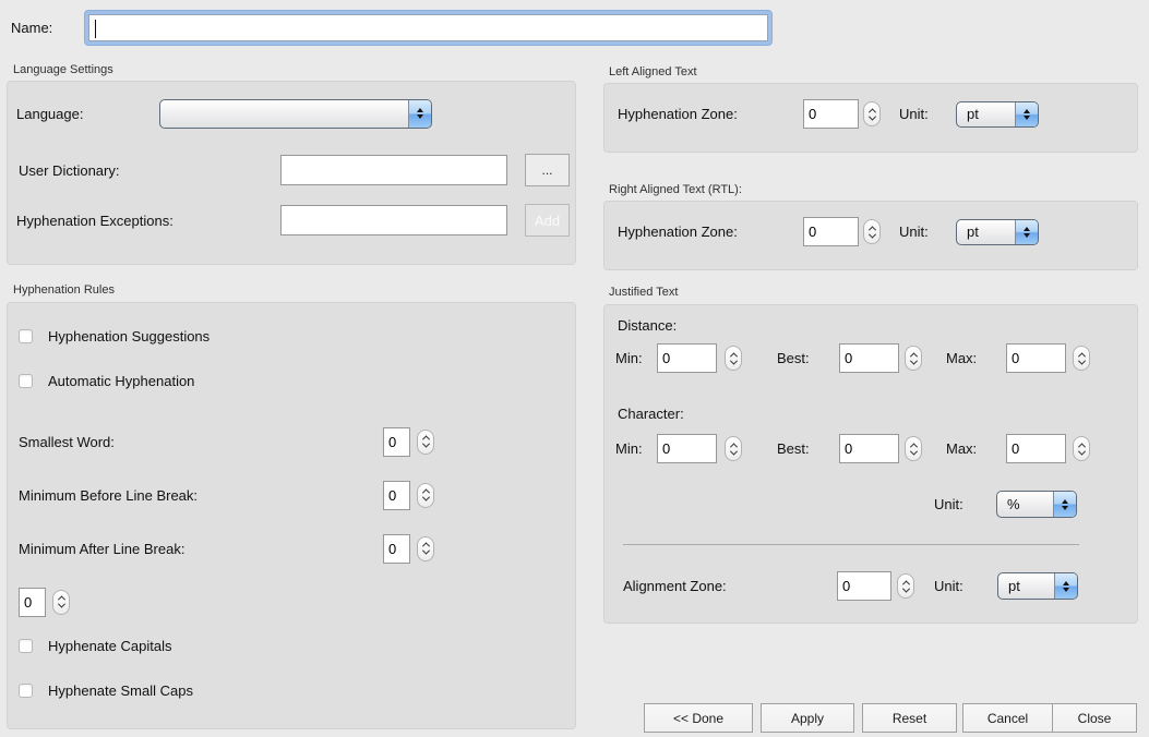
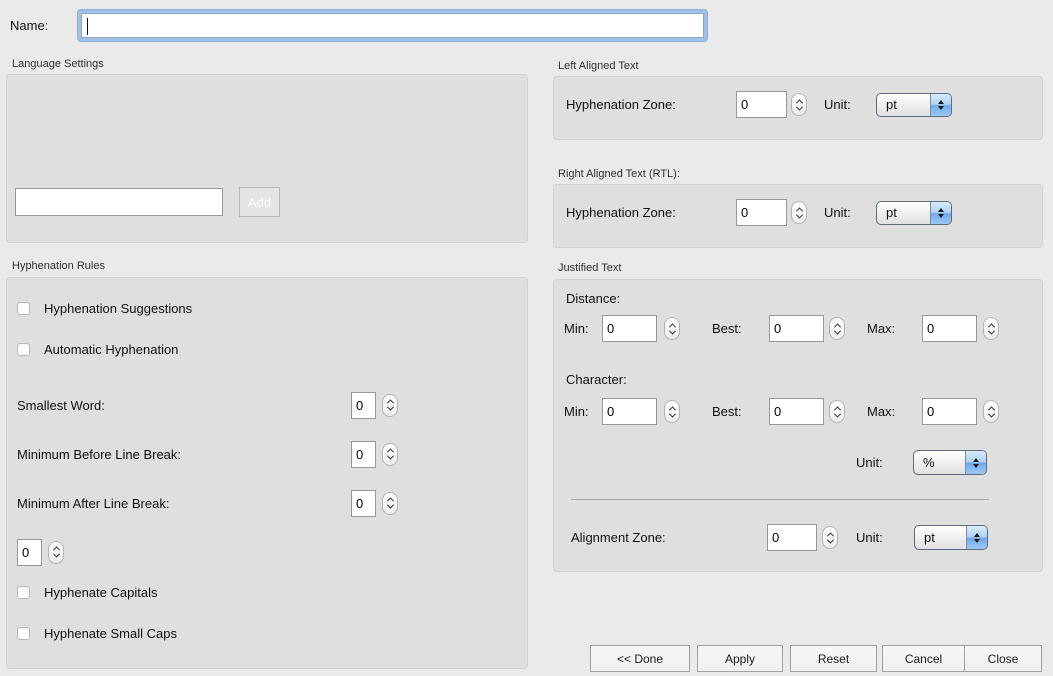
  Name:
  Language Settings
- Language:
- User Dictionary:
- ...
- Hyphenation Exceptions:
  Hyphenation Rules
  Hyphenation Suggestions
  Automatic Hyphenation
  Smallest Word:
  0
  Minimum Before Line Break:
  0
  Minimum After Line Break:
  0
  0
  Hyphenate Capitals
  Hyphenate Small Caps
  Left Aligned Text
  Hyphenation Zone:
  0
  Unit:
  pt
  Right Aligned Text (RTL):
  Hyphenation Zone:
  0
  Unit:
  pt
  Justified Text
  Distance:
  Min:
  0
  Best:
  0
  Max:
  0
  Character:
  Min:
  0
  Best:
  0
  Max:
  0
  Unit:
  %
  Alignment Zone:
  0
  Unit:
  pt
  << Done
  Apply
  Reset
  Cancel
  Close
